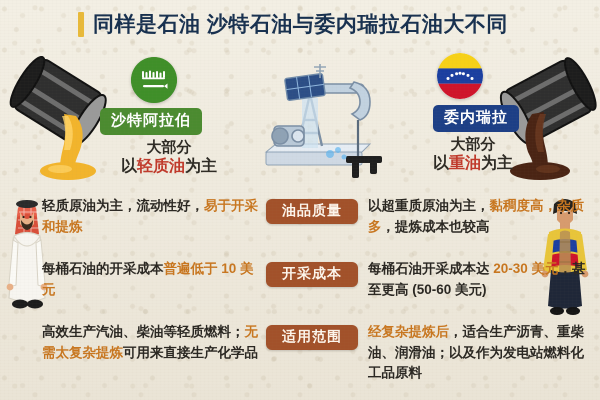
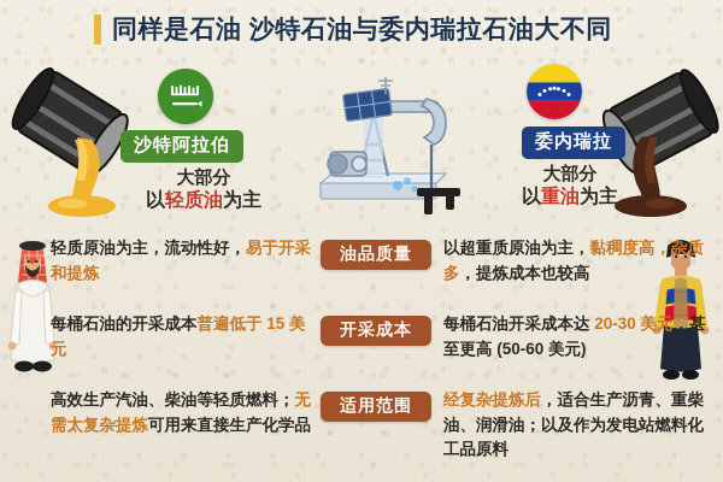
  同样是石油 沙特石油与委内瑞拉石油大不同
  沙特阿拉伯
  委内瑞拉
  大部分
  以轻质油为主
  大部分
  以重油为主
  油品质量
  开采成本
  适用范围
  轻质原油为主，流动性好，易于开采和提炼
- 每桶石油的开采成本普遍低于 10 美元
+ 每桶石油的开采成本普遍低于 15 美元
  高效生产汽油、柴油等轻质燃料；无需太复杂提炼可用来直接生产化学品
  以超重质原油为主，黏稠度高，杂质多，提炼成本也较高
  每桶石油开采成本达 20-30 美元，甚至更高 (50-60 美元)
  经复杂提炼后，适合生产沥青、重柴油、润滑油；以及作为发电站燃料化工品原料
